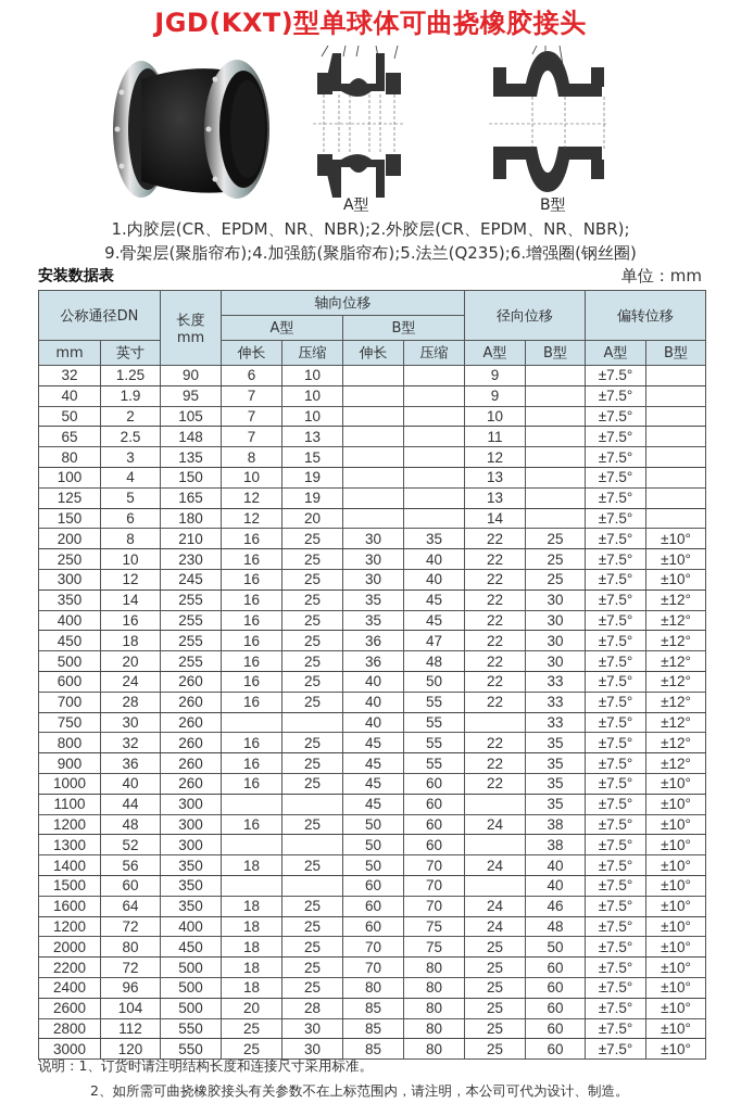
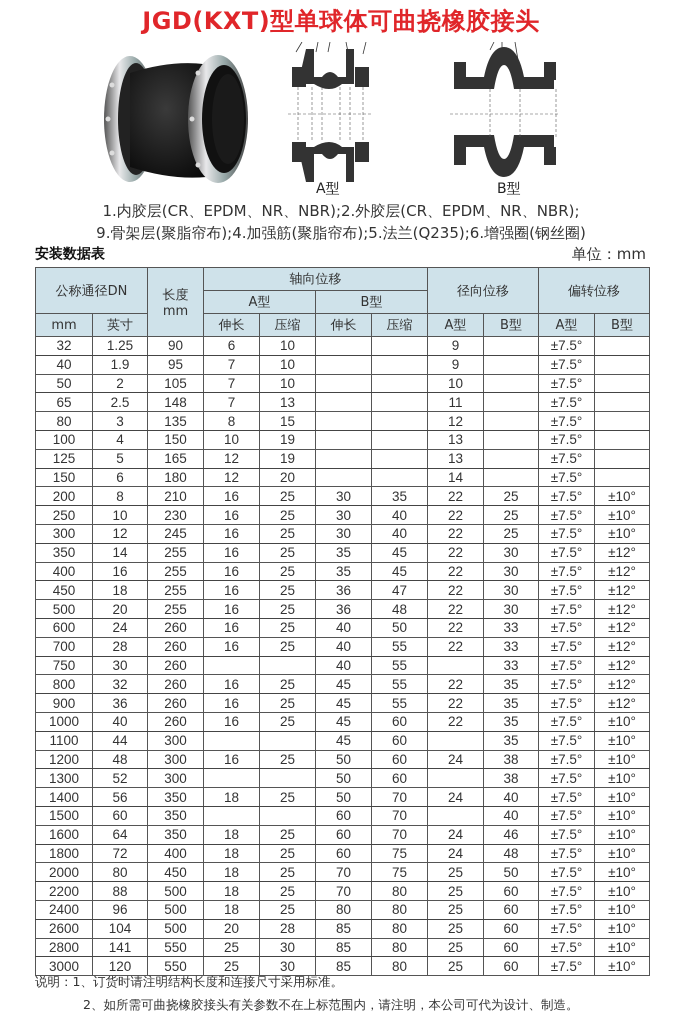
  JGD(KXT)型单球体可曲挠橡胶接头
  A型
  B型
  1.内胶层(CR、EPDM、NR、NBR);2.外胶层(CR、EPDM、NR、NBR);
  9.骨架层(聚脂帘布);4.加强筋(聚脂帘布);5.法兰(Q235);6.增强圈(钢丝圈)
  安装数据表
  单位：mm
  公称通径DN	长度 mm	轴向位移	径向位移	偏转位移
  A型	B型
  mm	英寸	伸长	压缩	伸长	压缩	A型	B型	A型	B型
  32	1.25	90	6	10			9		±7.5°
  40	1.9	95	7	10			9		±7.5°
  50	2	105	7	10			10		±7.5°
  65	2.5	148	7	13			11		±7.5°
  80	3	135	8	15			12		±7.5°
  100	4	150	10	19			13		±7.5°
  125	5	165	12	19			13		±7.5°
  150	6	180	12	20			14		±7.5°
  200	8	210	16	25	30	35	22	25	±7.5°	±10°
  250	10	230	16	25	30	40	22	25	±7.5°	±10°
  300	12	245	16	25	30	40	22	25	±7.5°	±10°
  350	14	255	16	25	35	45	22	30	±7.5°	±12°
  400	16	255	16	25	35	45	22	30	±7.5°	±12°
  450	18	255	16	25	36	47	22	30	±7.5°	±12°
  500	20	255	16	25	36	48	22	30	±7.5°	±12°
  600	24	260	16	25	40	50	22	33	±7.5°	±12°
  700	28	260	16	25	40	55	22	33	±7.5°	±12°
  750	30	260			40	55		33	±7.5°	±12°
  800	32	260	16	25	45	55	22	35	±7.5°	±12°
  900	36	260	16	25	45	55	22	35	±7.5°	±12°
  1000	40	260	16	25	45	60	22	35	±7.5°	±10°
  1100	44	300			45	60		35	±7.5°	±10°
  1200	48	300	16	25	50	60	24	38	±7.5°	±10°
  1300	52	300			50	60		38	±7.5°	±10°
  1400	56	350	18	25	50	70	24	40	±7.5°	±10°
  1500	60	350			60	70		40	±7.5°	±10°
  1600	64	350	18	25	60	70	24	46	±7.5°	±10°
- 1200	72	400	18	25	60	75	24	48	±7.5°	±10°
+ 1800	72	400	18	25	60	75	24	48	±7.5°	±10°
  2000	80	450	18	25	70	75	25	50	±7.5°	±10°
- 2200	72	500	18	25	70	80	25	60	±7.5°	±10°
+ 2200	88	500	18	25	70	80	25	60	±7.5°	±10°
  2400	96	500	18	25	80	80	25	60	±7.5°	±10°
  2600	104	500	20	28	85	80	25	60	±7.5°	±10°
- 2800	112	550	25	30	85	80	25	60	±7.5°	±10°
+ 2800	141	550	25	30	85	80	25	60	±7.5°	±10°
  3000	120	550	25	30	85	80	25	60	±7.5°	±10°
  说明：1、订货时请注明结构长度和连接尺寸采用标准。
  2、如所需可曲挠橡胶接头有关参数不在上标范围内，请注明，本公司可代为设计、制造。
